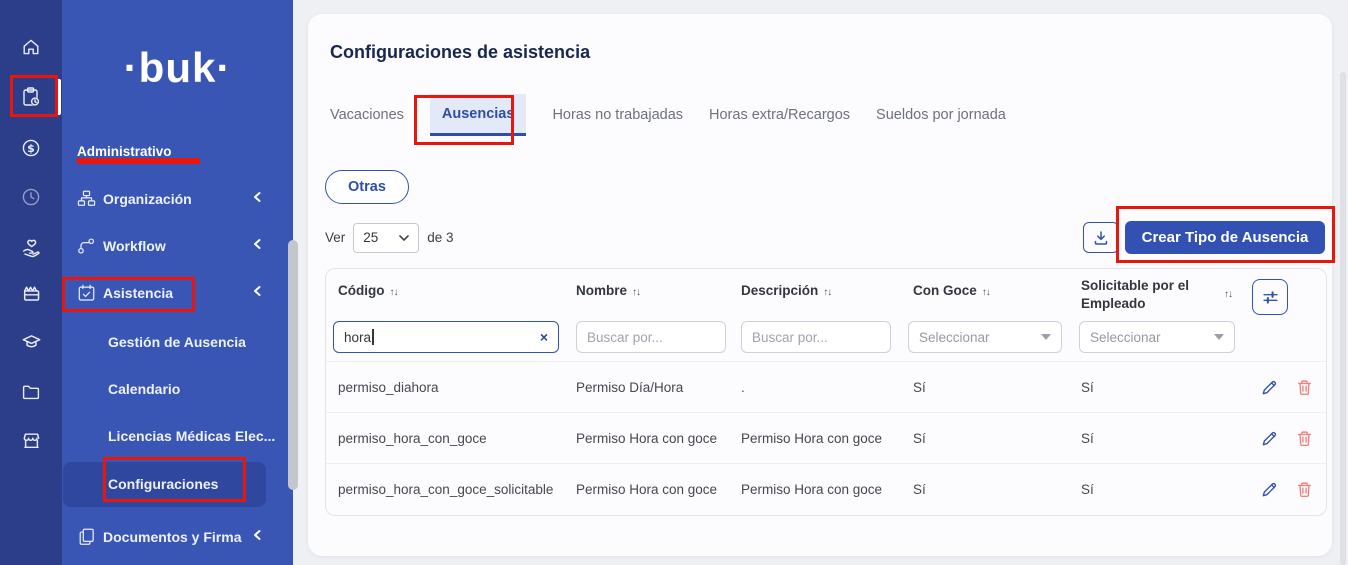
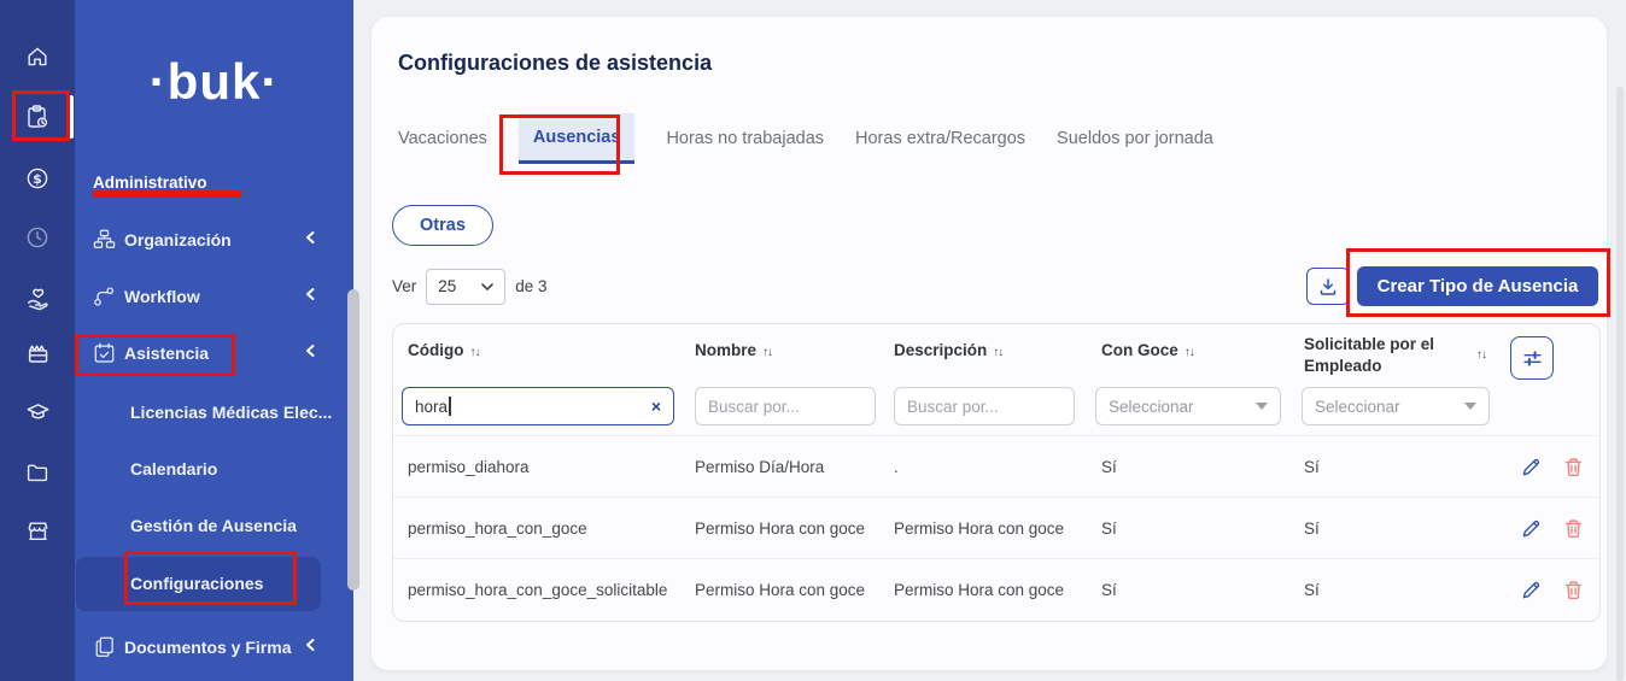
  $
  ·buk·
  Administrativo
  Organización
  Workflow
  Asistencia
- Gestión de Ausencia
+ Licencias Médicas Elec...
  Calendario
- Licencias Médicas Elec...
+ Gestión de Ausencia
  Configuraciones
  Documentos y Firma
  Configuraciones de asistencia
  Vacaciones
  Ausencias
  Horas no trabajadas
  Horas extra/Recargos
  Sueldos por jornada
  Otras
  Ver
  25
  de 3
  Crear Tipo de Ausencia
  Código ↑↓
  Nombre ↑↓
  Descripción ↑↓
  Con Goce ↑↓
  Solicitable por el Empleado
  ↑↓
  hora
  ×
  Buscar por...
  Buscar por...
  Seleccionar
  Seleccionar
  permiso_diahora
  Permiso Día/Hora
  .
  Sí
  Sí
  permiso_hora_con_goce
  Permiso Hora con goce
  Permiso Hora con goce
  Sí
  Sí
  permiso_hora_con_goce_solicitable
  Permiso Hora con goce
  Permiso Hora con goce
  Sí
  Sí
